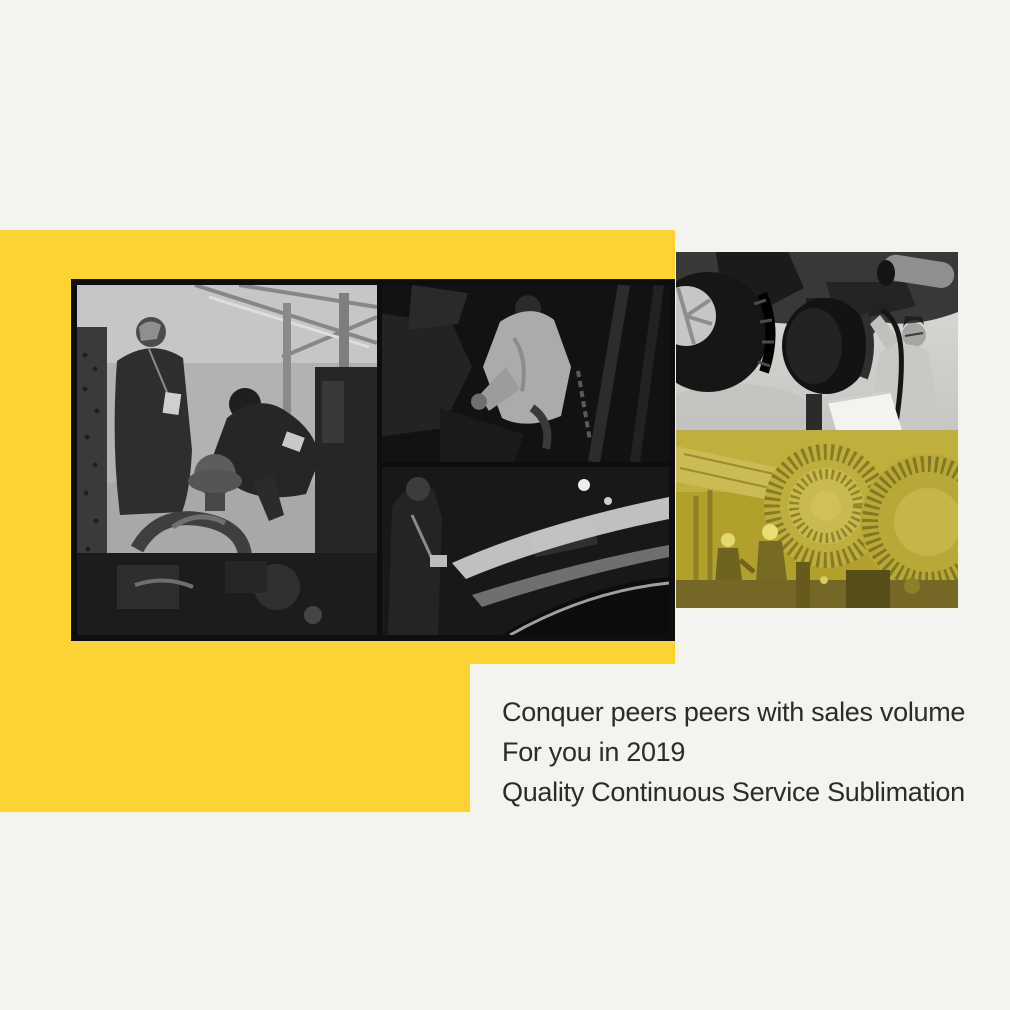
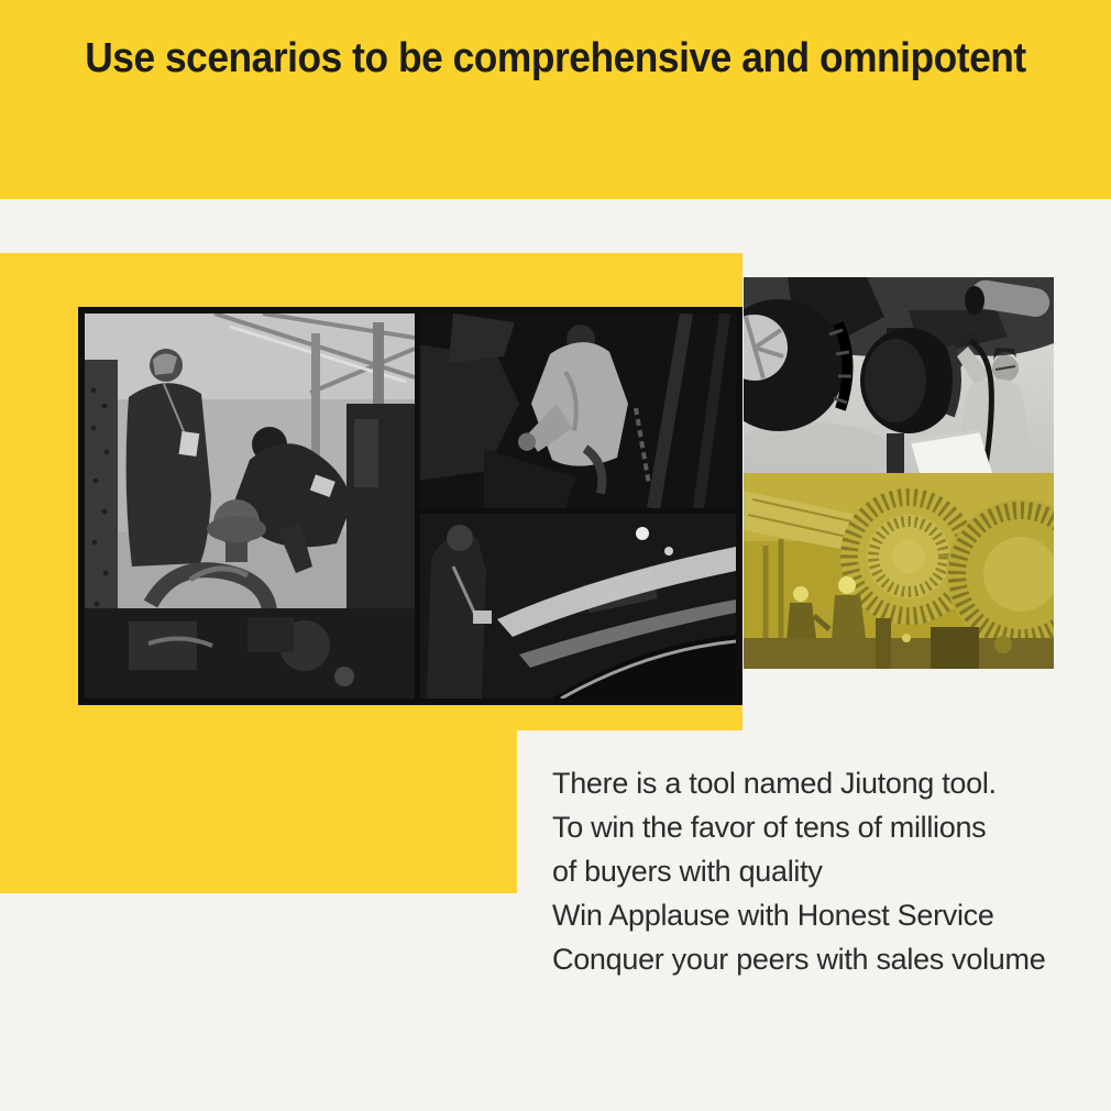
+ Use scenarios to be comprehensive and omnipotent
+ There is a tool named Jiutong tool.
+ To win the favor of tens of millions
+ of buyers with quality
+ Win Applause with Honest Service
- Conquer peers peers with sales volume
+ Conquer your peers with sales volume
- For you in 2019
- Quality Continuous Service Sublimation
